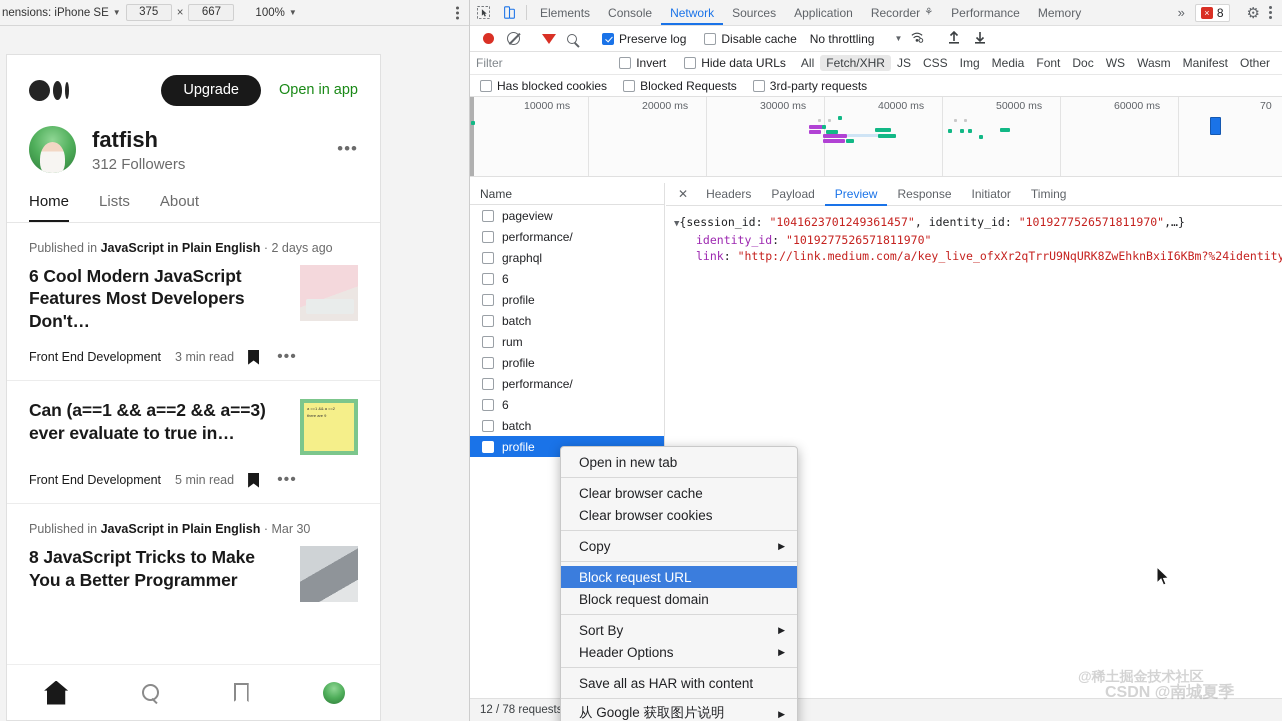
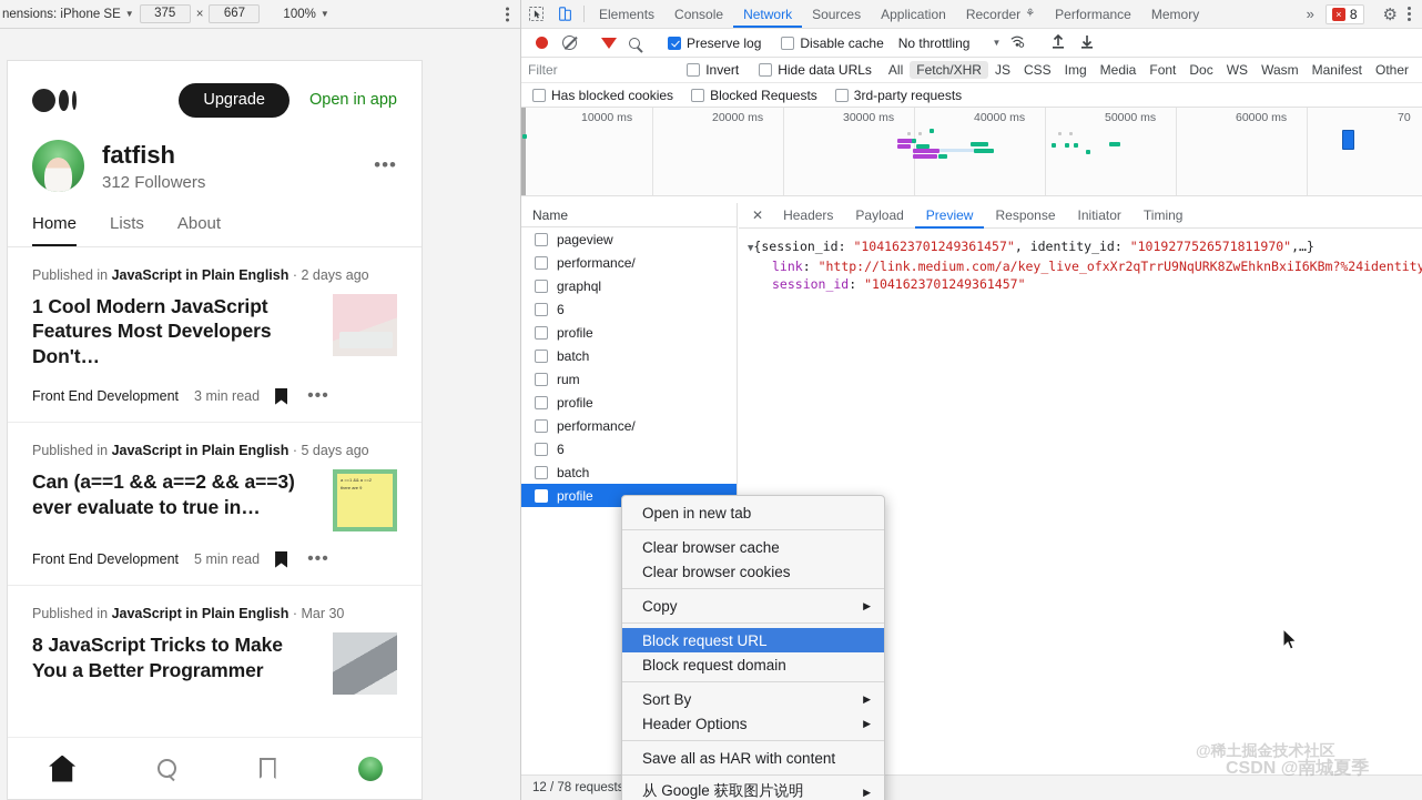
  nensions: iPhone SE
  ▼
  375
  ×
  667
  100%
  ▼
  Upgrade
  Open in app
  fatfish
  312 Followers
  •••
  Home
  Lists
  About
  Published in JavaScript in Plain English · 2 days ago
- 6 Cool Modern JavaScript Features Most Developers Don't…
+ 1 Cool Modern JavaScript Features Most Developers Don't…
  Front End Development
  3 min read
  •••
+ Published in JavaScript in Plain English · 5 days ago
  Can (a==1 && a==2 && a==3) ever evaluate to true in…
  Front End Development
  5 min read
  •••
  Published in JavaScript in Plain English · Mar 30
  8 JavaScript Tricks to Make You a Better Programmer
  Elements
  Console
  Network
  Sources
  Application
  Recorder
  ⚘
  Performance
  Memory
  »
  ×
  8
  ⚙
  Preserve log
  Disable cache
  No throttling
  ▼
  Filter
  Invert
  Hide data URLs
  All
  Fetch/XHR
  JS
  CSS
  Img
  Media
  Font
  Doc
  WS
  Wasm
  Manifest
  Other
  Has blocked cookies
  Blocked Requests
  3rd-party requests
  10000 ms
  20000 ms
  30000 ms
  40000 ms
  50000 ms
  60000 ms
  70
  Name
  pageview
  performance/
  graphql
  6
  profile
  batch
  rum
  profile
  performance/
  6
  batch
  profile
  ✕
  Headers
  Payload
  Preview
  Response
  Initiator
  Timing
  ▼{session_id: "1041623701249361457", identity_id: "1019277526571811970",…}
- identity_id: "1019277526571811970"
  link: "http://link.medium.com/a/key_live_ofxXr2qTrrU9NqURK8ZwEhknBxiI6KBm?%24identity
+ session_id: "1041623701249361457"
  12 / 78 request
  Open in new tab
  Clear browser cache
  Clear browser cookies
  Copy
  ▶
  Block request URL
  Block request domain
  Sort By
  ▶
  Header Options
  ▶
  Save all as HAR with content
  从 Google 获取图片说明
  ▶
  @稀土掘金技术社区
  CSDN @南城夏季
